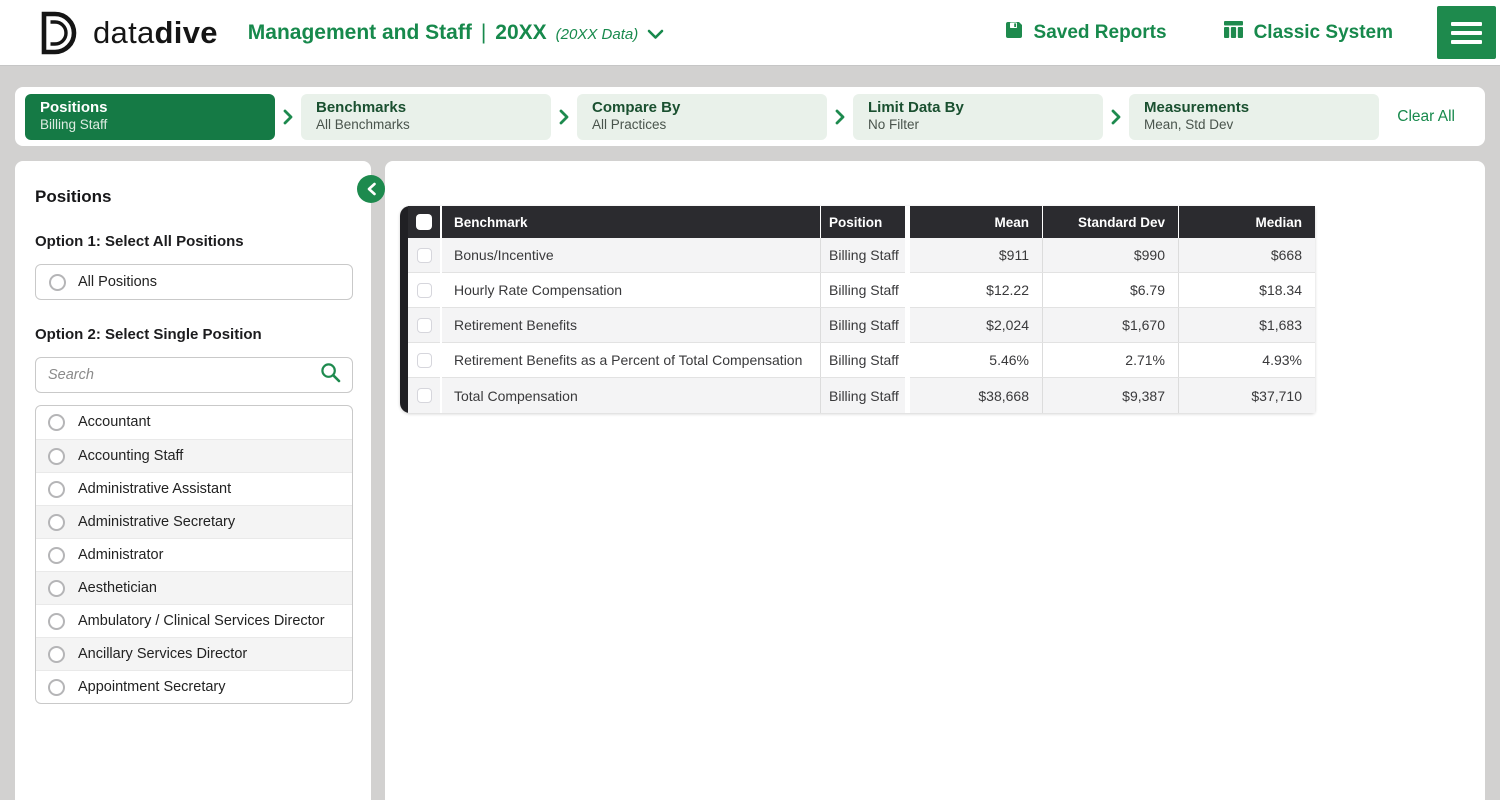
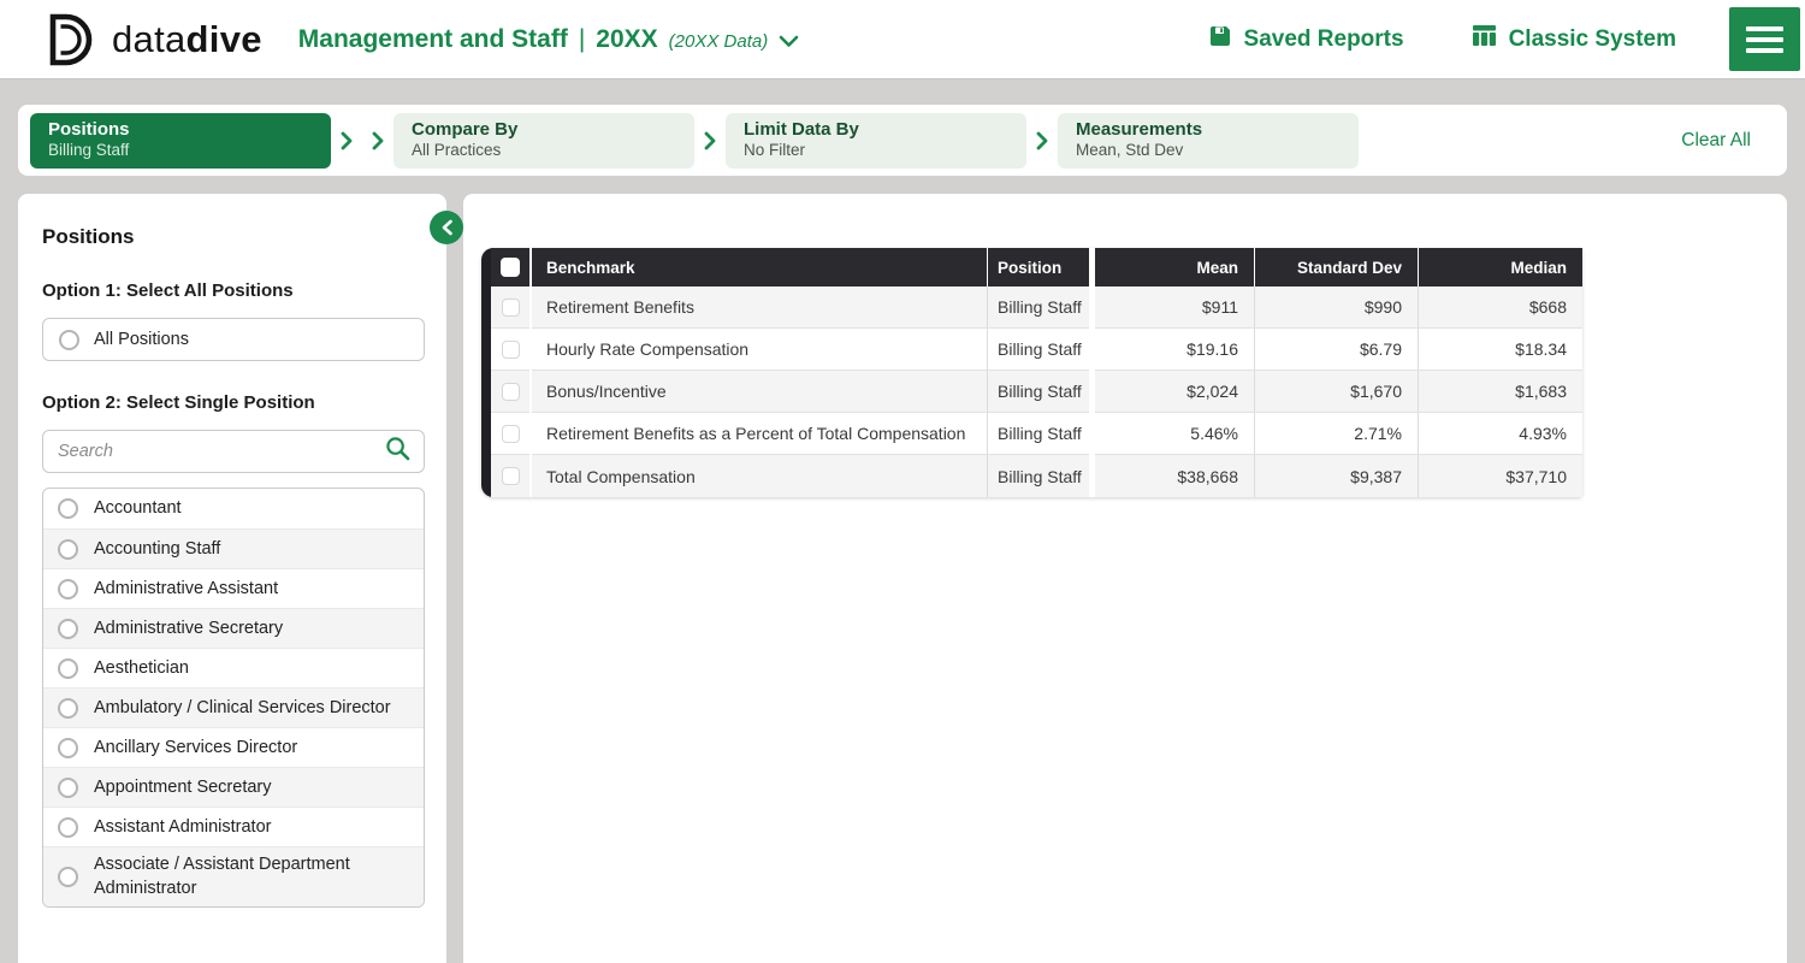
  datadive
  Management and Staff
  |
  20XX
  (20XX Data)
  Saved Reports
  Classic System
  Positions
  Billing Staff
- Benchmarks
- All Benchmarks
  Compare By
  All Practices
  Limit Data By
  No Filter
  Measurements
  Mean, Std Dev
  Clear All
  Positions
  Option 1: Select All Positions
  All Positions
  Option 2: Select Single Position
  Search
  Accountant
  Accounting Staff
  Administrative Assistant
  Administrative Secretary
- Administrator
  Aesthetician
  Ambulatory / Clinical Services Director
  Ancillary Services Director
  Appointment Secretary
+ Assistant Administrator
+ Associate / Assistant Department Administrator
  Benchmark
  Position
  Mean
  Standard Dev
  Median
- Bonus/Incentive
+ Retirement Benefits
  Billing Staff
  $911
  $990
  $668
  Hourly Rate Compensation
  Billing Staff
- $12.22
+ $19.16
  $6.79
  $18.34
- Retirement Benefits
+ Bonus/Incentive
  Billing Staff
  $2,024
  $1,670
  $1,683
  Retirement Benefits as a Percent of Total Compensation
  Billing Staff
  5.46%
  2.71%
  4.93%
  Total Compensation
  Billing Staff
  $38,668
  $9,387
  $37,710
